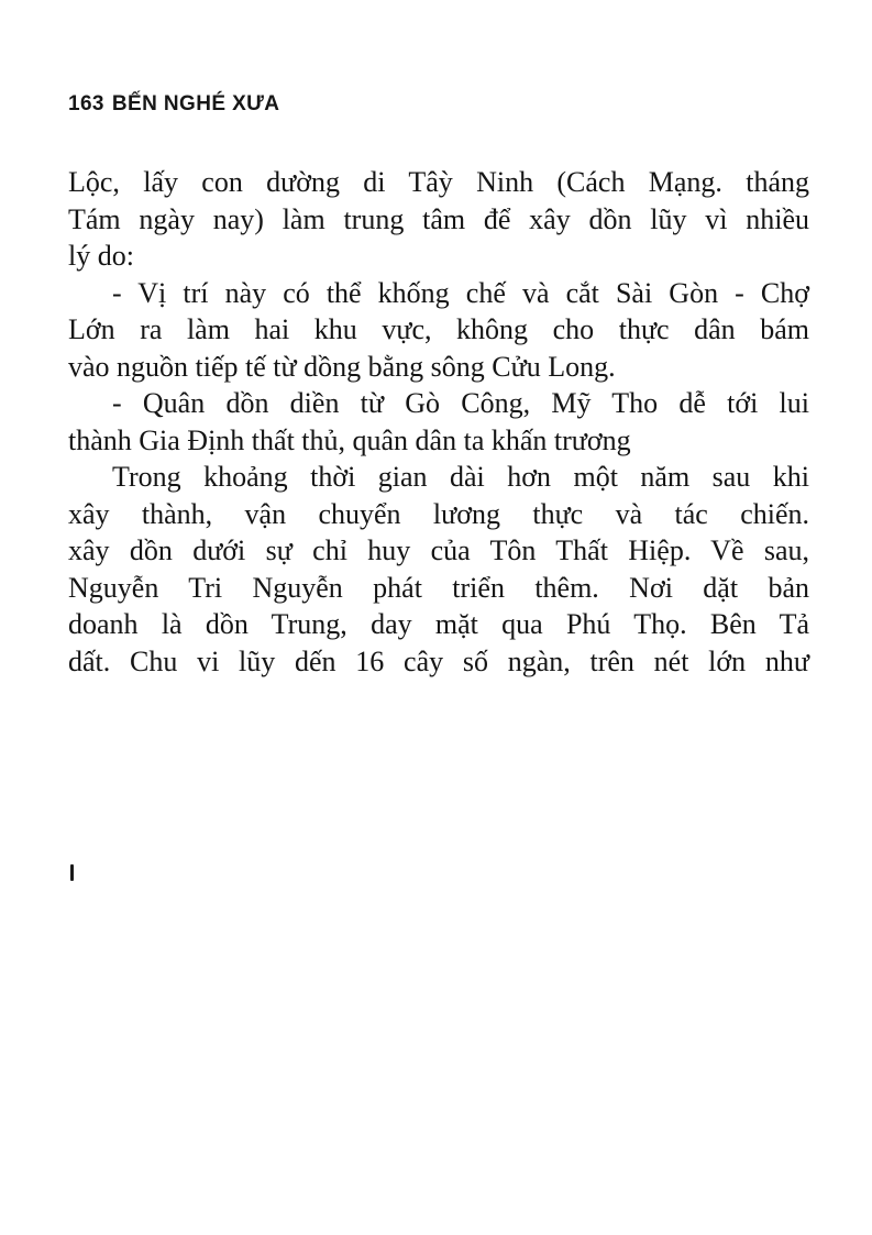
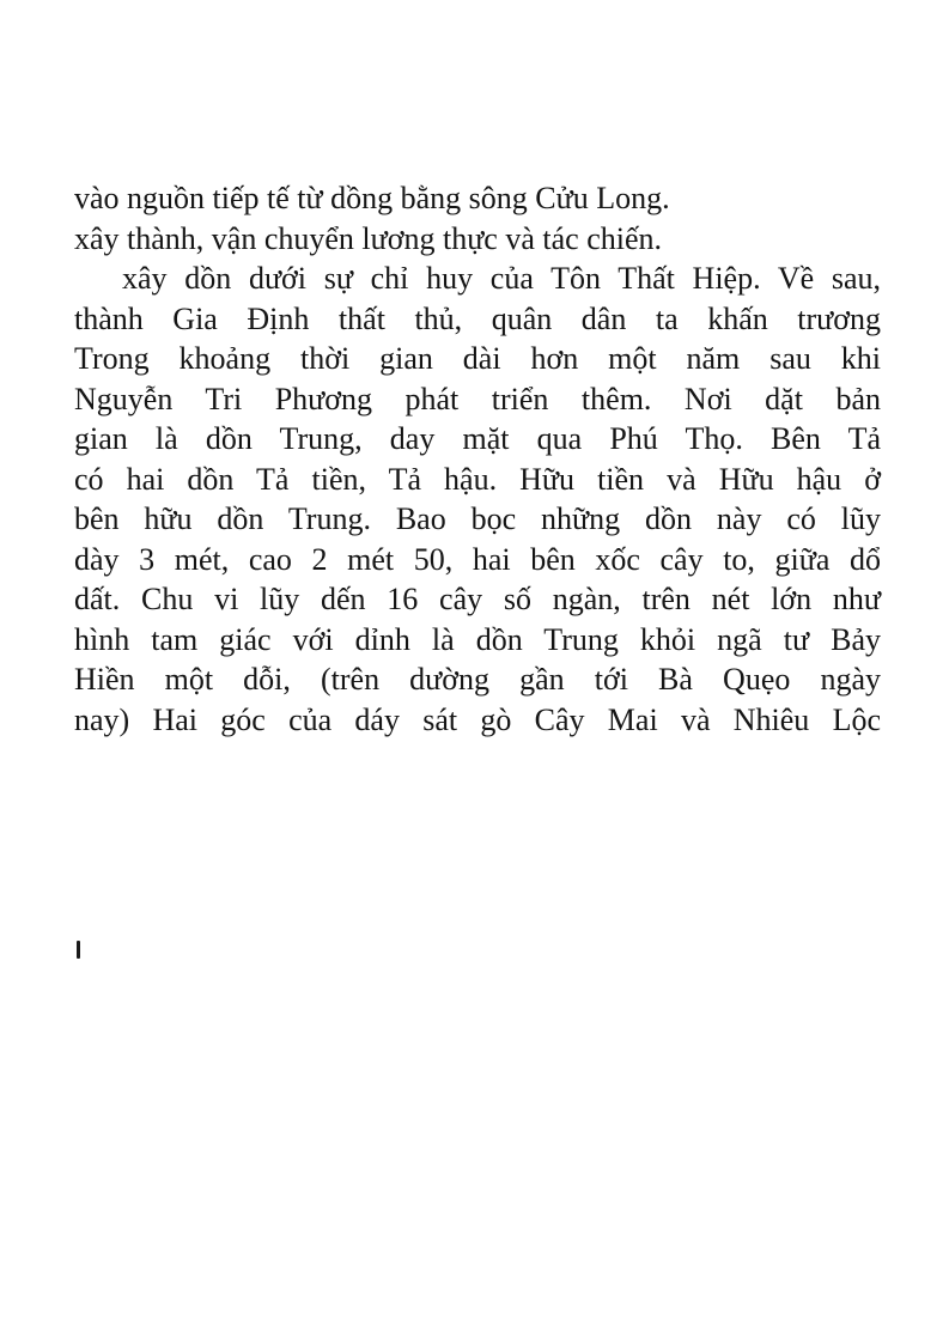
- 163 BẾN NGHÉ XƯA
- Lộc, lấy con dường di Tâỳ Ninh (Cách Mạng. tháng
- Tám ngày nay) làm trung tâm để xây dồn lũy vì nhiều
- lý do:
- - Vị trí này có thể khống chế và cắt Sài Gòn - Chợ
- Lớn ra làm hai khu vực, không cho thực dân bám
  vào nguồn tiếp tế từ dồng bằng sông Cửu Long.
- - Quân dồn diền từ Gò Công, Mỹ Tho dễ tới lui
- thành Gia Định thất thủ, quân dân ta khấn trương
+ xây thành, vận chuyển lương thực và tác chiến.
- Trong khoảng thời gian dài hơn một năm sau khi
+ xây dồn dưới sự chỉ huy của Tôn Thất Hiệp. Về sau,
- xây thành, vận chuyển lương thực và tác chiến.
+ thành Gia Định thất thủ, quân dân ta khấn trương
- xây dồn dưới sự chỉ huy của Tôn Thất Hiệp. Về sau,
+ Trong khoảng thời gian dài hơn một năm sau khi
- Nguyễn Tri Nguyễn phát triển thêm. Nơi dặt bản
+ Nguyễn Tri Phương phát triển thêm. Nơi dặt bản
- doanh là dồn Trung, day mặt qua Phú Thọ. Bên Tả
+ gian là dồn Trung, day mặt qua Phú Thọ. Bên Tả
+ có hai dồn Tả tiền, Tả hậu. Hữu tiền và Hữu hậu ở
+ bên hữu dồn Trung. Bao bọc những dồn này có lũy
+ dày 3 mét, cao 2 mét 50, hai bên xốc cây to, giữa dổ
  dất. Chu vi lũy dến 16 cây số ngàn, trên nét lớn như
+ hình tam giác với dỉnh là dồn Trung khỏi ngã tư Bảy
+ Hiền một dỗi, (trên dường gần tới Bà Quẹo ngày
+ nay) Hai góc của dáy sát gò Cây Mai và Nhiêu Lộc
